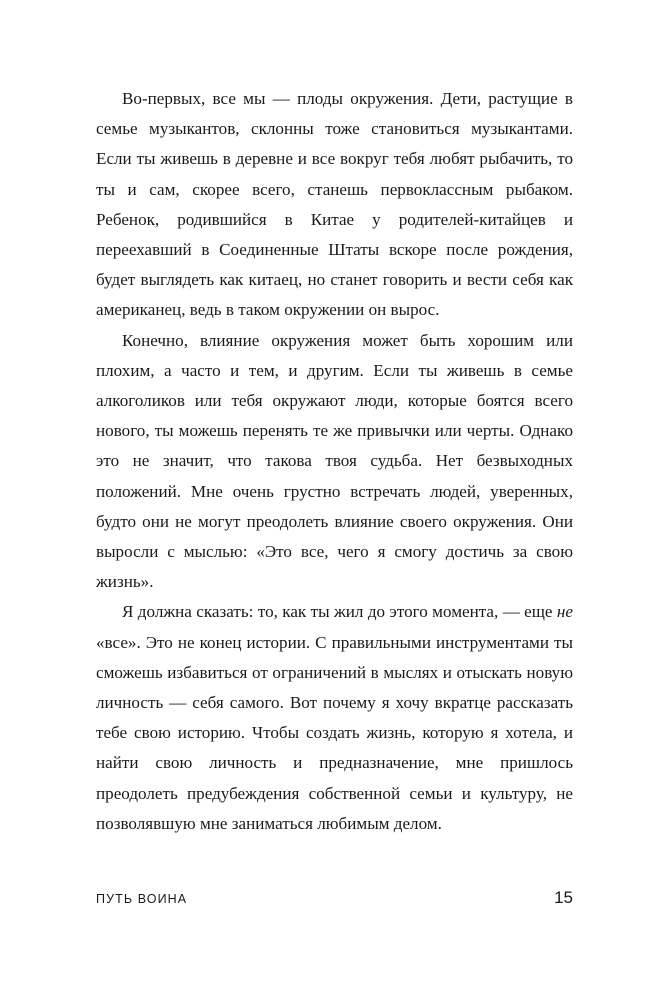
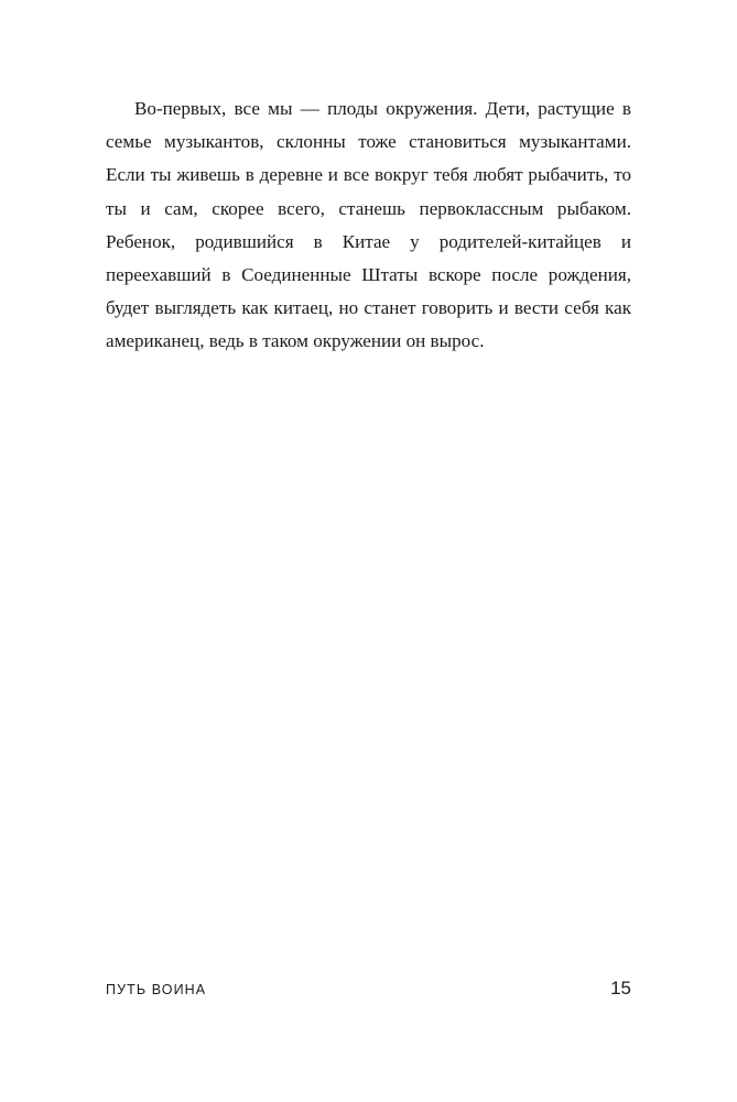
  Во-первых, все мы — плоды окружения. Дети, растущие в семье музыкантов, склонны тоже становиться музыкантами. Если ты живешь в деревне и все вокруг тебя любят рыбачить, то ты и сам, скорее всего, станешь первоклассным рыбаком. Ребенок, родившийся в Китае у родителей-китайцев и переехавший в Соединенные Штаты вскоре после рождения, будет выглядеть как китаец, но станет говорить и вести себя как американец, ведь в таком окружении он вырос.
- Конечно, влияние окружения может быть хорошим или плохим, а часто и тем, и другим. Если ты живешь в семье алкоголиков или тебя окружают люди, которые боятся всего нового, ты можешь перенять те же привычки или черты. Однако это не значит, что такова твоя судьба. Нет безвыходных положений. Мне очень грустно встречать людей, уверенных, будто они не могут преодолеть влияние своего окружения. Они выросли с мыслью: «Это все, чего я смогу достичь за свою жизнь».
- Я должна сказать: то, как ты жил до этого момента, — еще не «все». Это не конец истории. С правильными инструментами ты сможешь избавиться от ограничений в мыслях и отыскать новую личность — себя самого. Вот почему я хочу вкратце рассказать тебе свою историю. Чтобы создать жизнь, которую я хотела, и найти свою личность и предназначение, мне пришлось преодолеть предубеждения собственной семьи и культуру, не позволявшую мне заниматься любимым делом.
  ПУТЬ ВОИНА
  15
